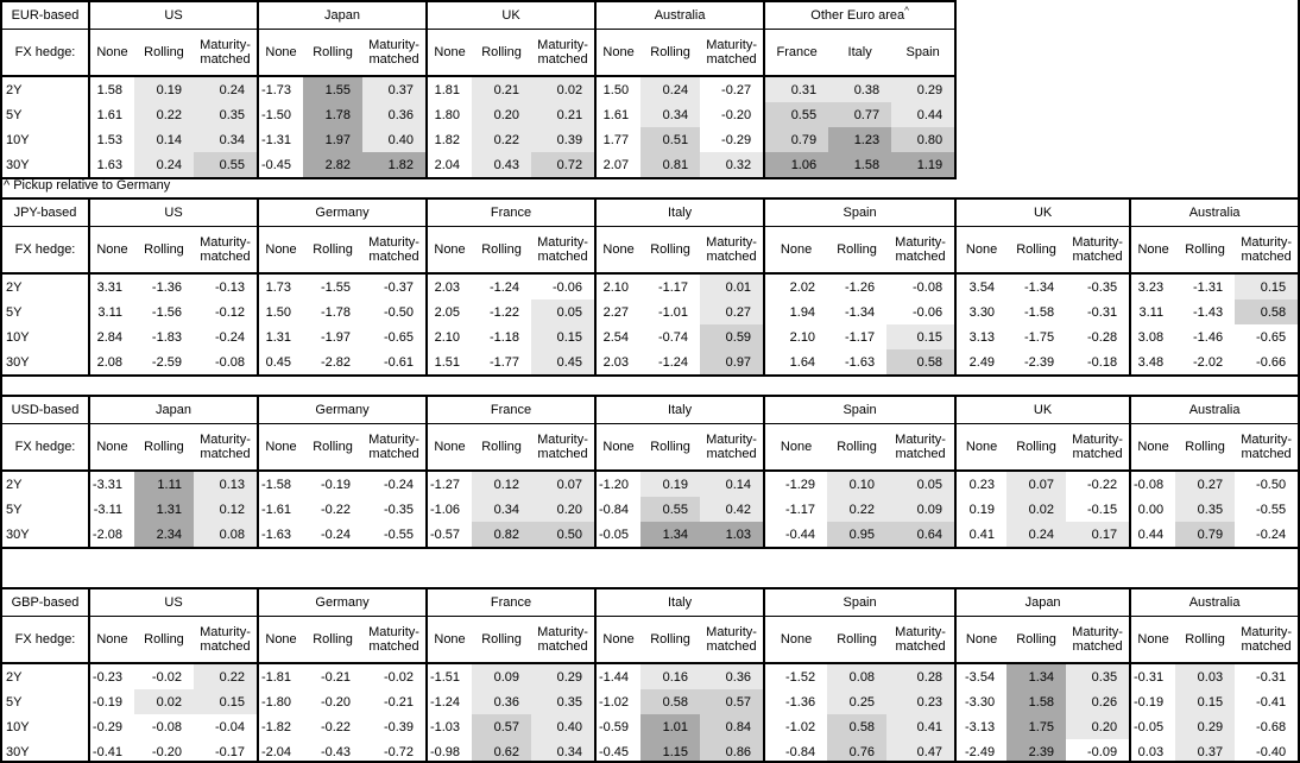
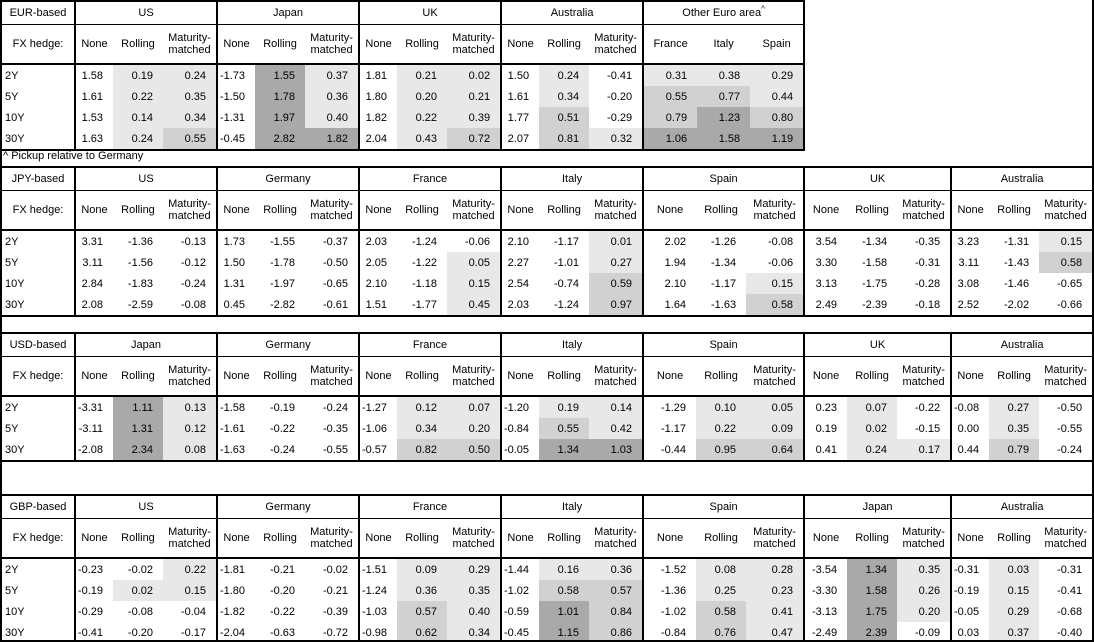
  EUR-based	US	Japan	UK	Australia	Other Euro area^
  FX hedge:	None	Rolling	Maturity-matched	None	Rolling	Maturity-matched	None	Rolling	Maturity-matched	None	Rolling	Maturity-matched	France	Italy	Spain
- 2Y	1.58	0.19	0.24	-1.73	1.55	0.37	1.81	0.21	0.02	1.50	0.24	-0.27	0.31	0.38	0.29
+ 2Y	1.58	0.19	0.24	-1.73	1.55	0.37	1.81	0.21	0.02	1.50	0.24	-0.41	0.31	0.38	0.29
  5Y	1.61	0.22	0.35	-1.50	1.78	0.36	1.80	0.20	0.21	1.61	0.34	-0.20	0.55	0.77	0.44
  10Y	1.53	0.14	0.34	-1.31	1.97	0.40	1.82	0.22	0.39	1.77	0.51	-0.29	0.79	1.23	0.80
  30Y	1.63	0.24	0.55	-0.45	2.82	1.82	2.04	0.43	0.72	2.07	0.81	0.32	1.06	1.58	1.19
  JPY-based	US	Germany	France	Italy	Spain	UK	Australia
  FX hedge:	None	Rolling	Maturity-matched	None	Rolling	Maturity-matched	None	Rolling	Maturity-matched	None	Rolling	Maturity-matched	None	Rolling	Maturity-matched	None	Rolling	Maturity-matched	None	Rolling	Maturity-matched
  2Y	3.31	-1.36	-0.13	1.73	-1.55	-0.37	2.03	-1.24	-0.06	2.10	-1.17	0.01	2.02	-1.26	-0.08	3.54	-1.34	-0.35	3.23	-1.31	0.15
  5Y	3.11	-1.56	-0.12	1.50	-1.78	-0.50	2.05	-1.22	0.05	2.27	-1.01	0.27	1.94	-1.34	-0.06	3.30	-1.58	-0.31	3.11	-1.43	0.58
  10Y	2.84	-1.83	-0.24	1.31	-1.97	-0.65	2.10	-1.18	0.15	2.54	-0.74	0.59	2.10	-1.17	0.15	3.13	-1.75	-0.28	3.08	-1.46	-0.65
- 30Y	2.08	-2.59	-0.08	0.45	-2.82	-0.61	1.51	-1.77	0.45	2.03	-1.24	0.97	1.64	-1.63	0.58	2.49	-2.39	-0.18	3.48	-2.02	-0.66
+ 30Y	2.08	-2.59	-0.08	0.45	-2.82	-0.61	1.51	-1.77	0.45	2.03	-1.24	0.97	1.64	-1.63	0.58	2.49	-2.39	-0.18	2.52	-2.02	-0.66
  USD-based	Japan	Germany	France	Italy	Spain	UK	Australia
  FX hedge:	None	Rolling	Maturity-matched	None	Rolling	Maturity-matched	None	Rolling	Maturity-matched	None	Rolling	Maturity-matched	None	Rolling	Maturity-matched	None	Rolling	Maturity-matched	None	Rolling	Maturity-matched
  2Y	-3.31	1.11	0.13	-1.58	-0.19	-0.24	-1.27	0.12	0.07	-1.20	0.19	0.14	-1.29	0.10	0.05	0.23	0.07	-0.22	-0.08	0.27	-0.50
  5Y	-3.11	1.31	0.12	-1.61	-0.22	-0.35	-1.06	0.34	0.20	-0.84	0.55	0.42	-1.17	0.22	0.09	0.19	0.02	-0.15	0.00	0.35	-0.55
  30Y	-2.08	2.34	0.08	-1.63	-0.24	-0.55	-0.57	0.82	0.50	-0.05	1.34	1.03	-0.44	0.95	0.64	0.41	0.24	0.17	0.44	0.79	-0.24
  GBP-based	US	Germany	France	Italy	Spain	Japan	Australia
  FX hedge:	None	Rolling	Maturity-matched	None	Rolling	Maturity-matched	None	Rolling	Maturity-matched	None	Rolling	Maturity-matched	None	Rolling	Maturity-matched	None	Rolling	Maturity-matched	None	Rolling	Maturity-matched
  2Y	-0.23	-0.02	0.22	-1.81	-0.21	-0.02	-1.51	0.09	0.29	-1.44	0.16	0.36	-1.52	0.08	0.28	-3.54	1.34	0.35	-0.31	0.03	-0.31
  5Y	-0.19	0.02	0.15	-1.80	-0.20	-0.21	-1.24	0.36	0.35	-1.02	0.58	0.57	-1.36	0.25	0.23	-3.30	1.58	0.26	-0.19	0.15	-0.41
  10Y	-0.29	-0.08	-0.04	-1.82	-0.22	-0.39	-1.03	0.57	0.40	-0.59	1.01	0.84	-1.02	0.58	0.41	-3.13	1.75	0.20	-0.05	0.29	-0.68
- 30Y	-0.41	-0.20	-0.17	-2.04	-0.43	-0.72	-0.98	0.62	0.34	-0.45	1.15	0.86	-0.84	0.76	0.47	-2.49	2.39	-0.09	0.03	0.37	-0.40
+ 30Y	-0.41	-0.20	-0.17	-2.04	-0.63	-0.72	-0.98	0.62	0.34	-0.45	1.15	0.86	-0.84	0.76	0.47	-2.49	2.39	-0.09	0.03	0.37	-0.40
  ^ Pickup relative to Germany
